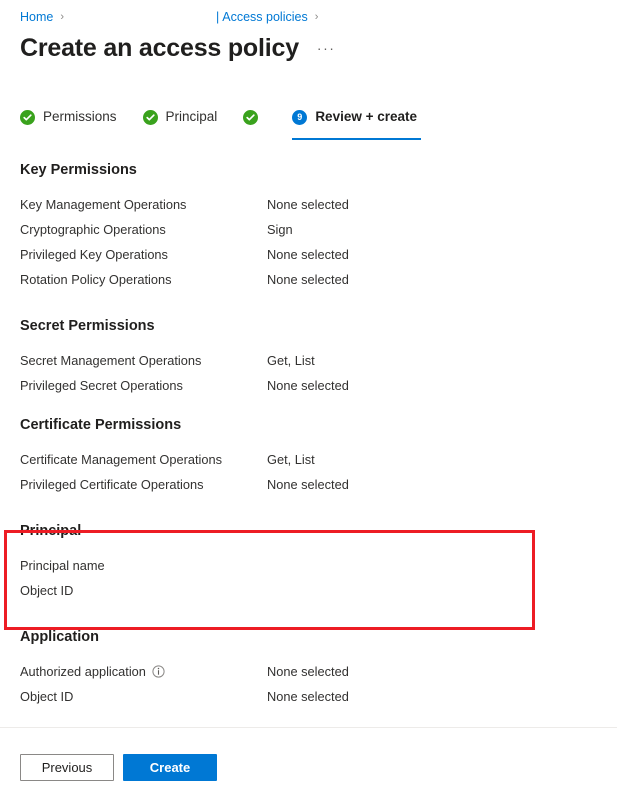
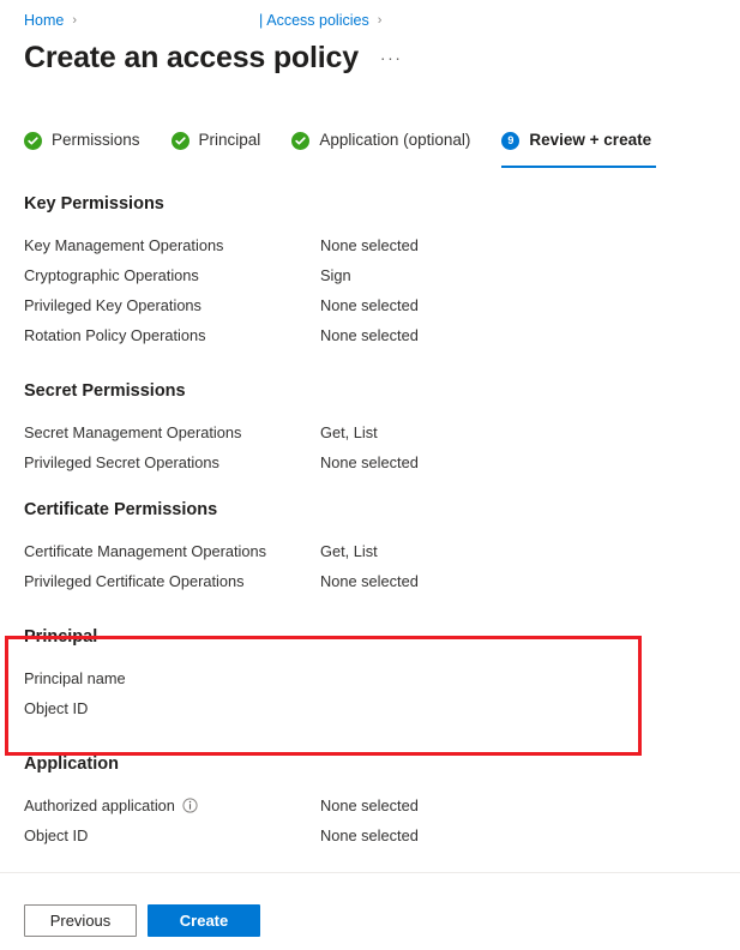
  Home
  ›
  |
  Access policies
  ›
  Create an access policy
  ···
  Permissions
  Principal
+ Application (optional)
  9
  Review + create
  Key Permissions
  Key Management Operations
  None selected
  Cryptographic Operations
  Sign
  Privileged Key Operations
  None selected
  Rotation Policy Operations
  None selected
  Secret Permissions
  Secret Management Operations
  Get, List
  Privileged Secret Operations
  None selected
  Certificate Permissions
  Certificate Management Operations
  Get, List
  Privileged Certificate Operations
  None selected
  Principal
  Principal name
  Object ID
  Application
  Authorized application
  None selected
  Object ID
  None selected
  Previous
  Create
